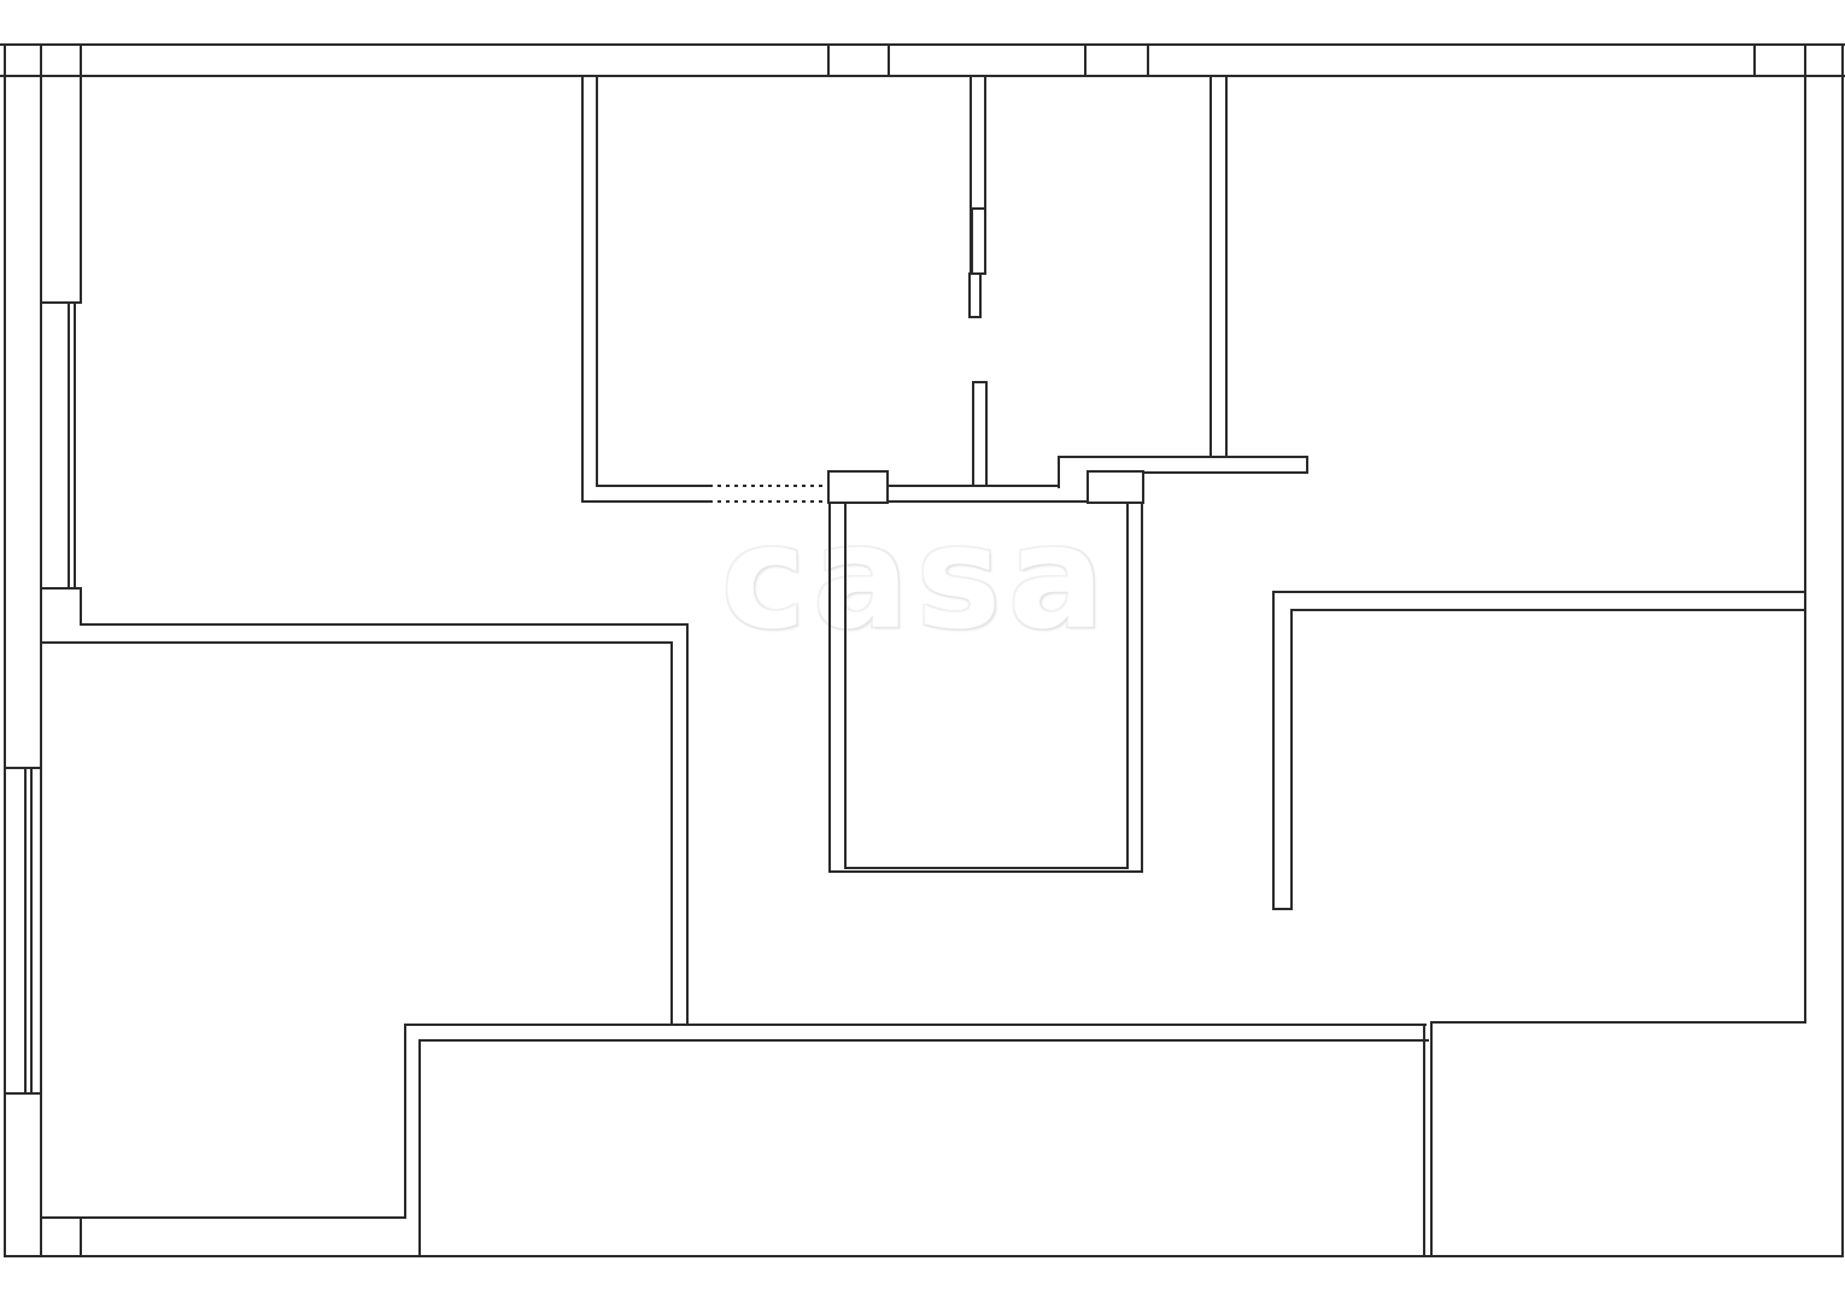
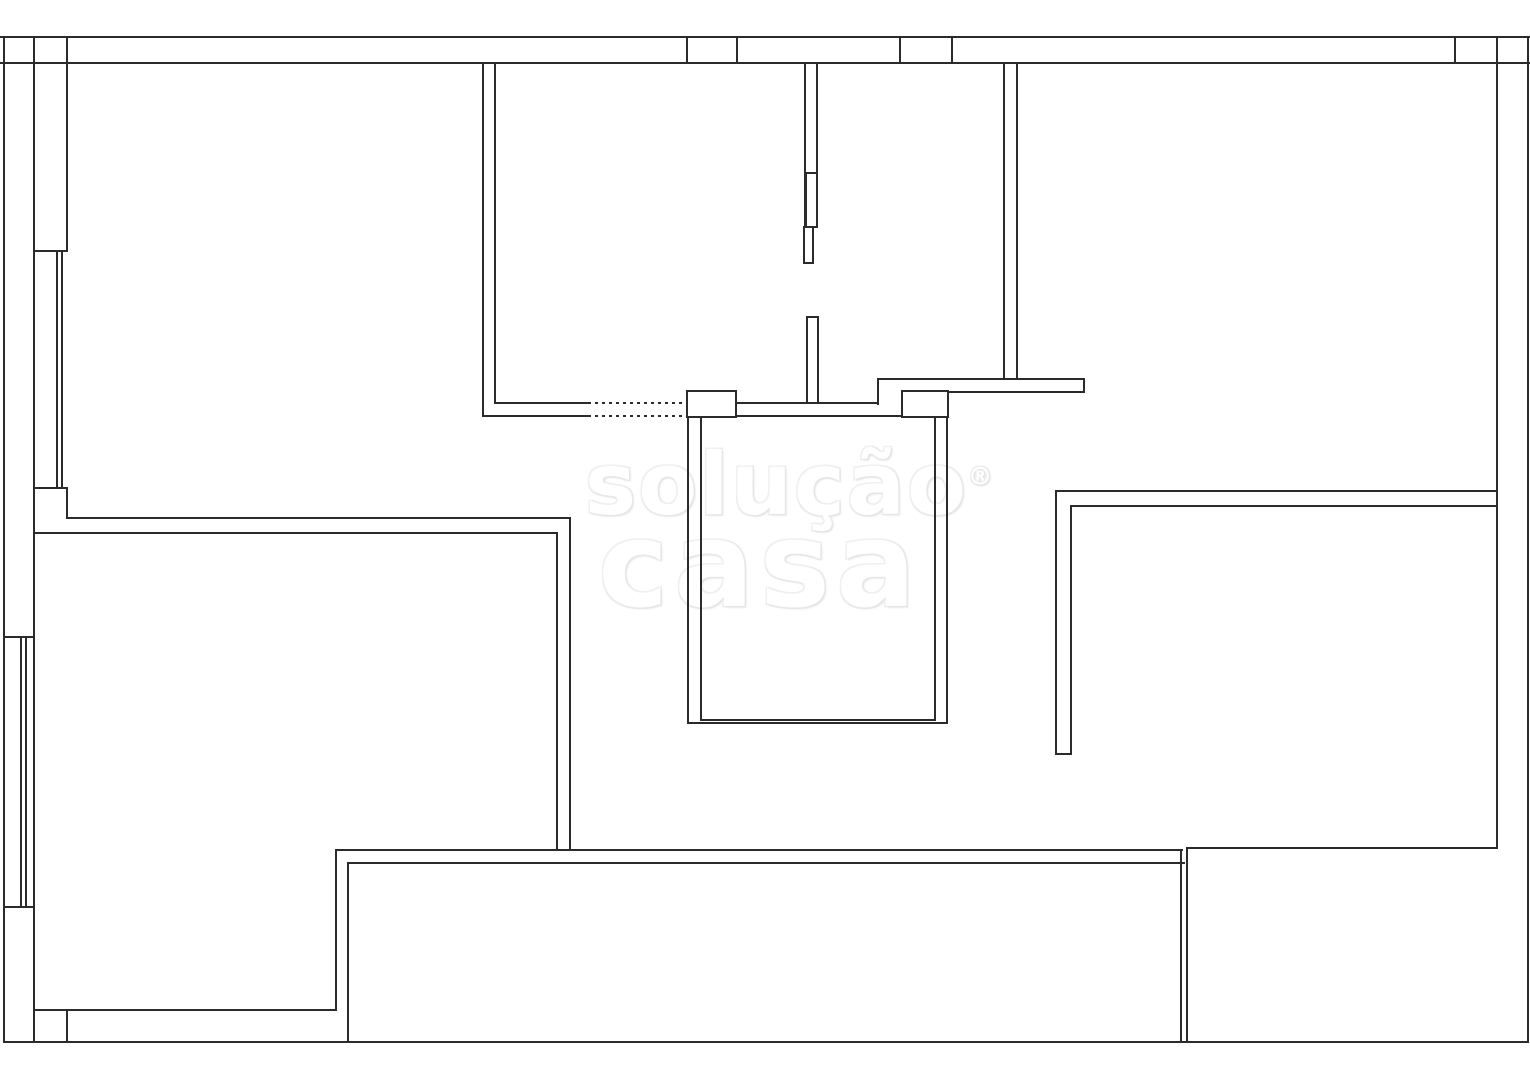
+ solução®
  casa
